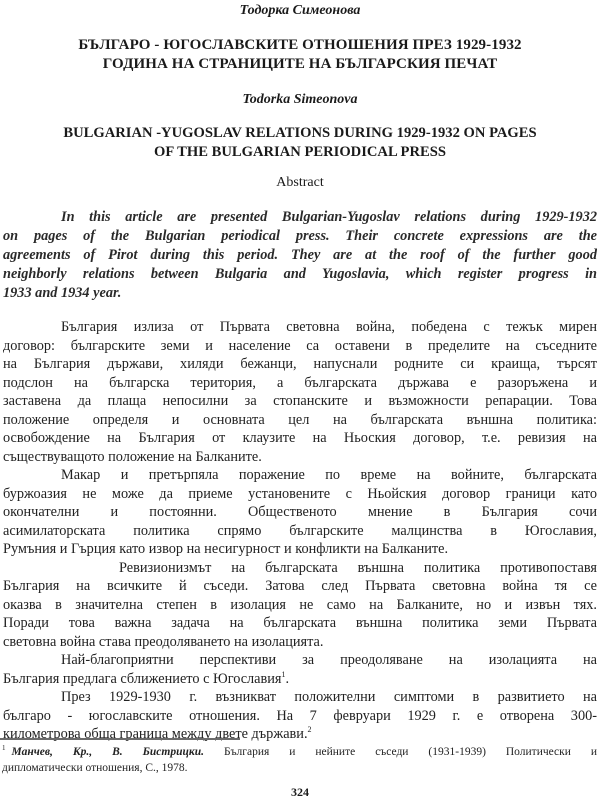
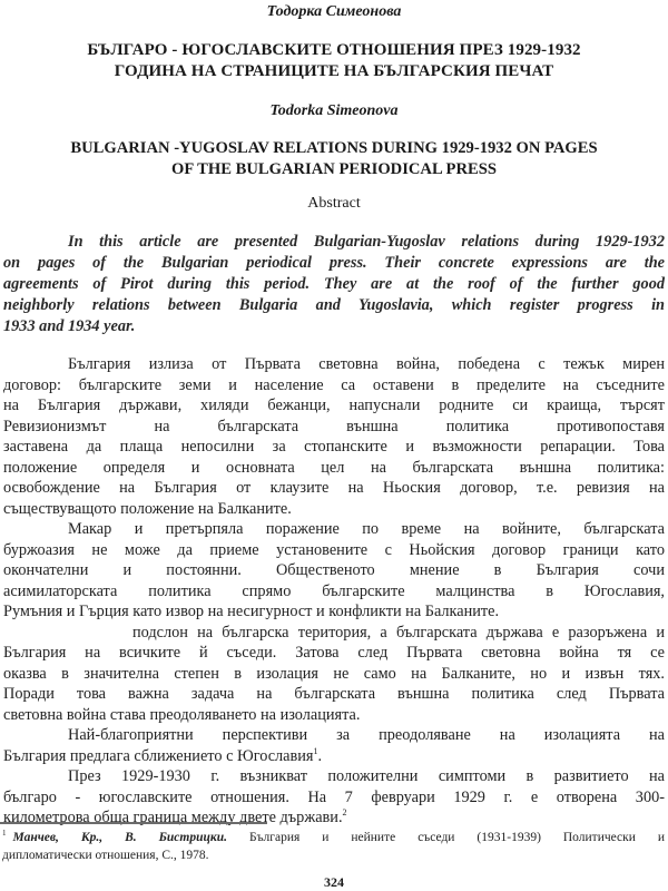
  Тодорка Симеонова
  БЪЛГАРО - ЮГОСЛАВСКИТЕ ОТНОШЕНИЯ ПРЕЗ 1929-1932
  ГОДИНА НА СТРАНИЦИТЕ НА БЪЛГАРСКИЯ ПЕЧАТ
  Todorka Simeonova
  BULGARIAN -YUGOSLAV RELATIONS DURING 1929-1932 ON PAGES
  OF THE BULGARIAN PERIODICAL PRESS
  Abstract
  In this article are presented Bulgarian-Yugoslav relations during 1929-1932
  on pages of the Bulgarian periodical press. Their concrete expressions are the
  agreements of Pirot during this period. They are at the roof of the further good
  neighborly relations between Bulgaria and Yugoslavia, which register progress in
  1933 and 1934 year.
  България излиза от Първата световна война, победена с тежък мирен
  договор: българските земи и население са оставени в пределите на съседните
  на България държави, хиляди бежанци, напуснали родните си краища, търсят
- подслон на българска територия, а българската държава е разоръжена и
+ Ревизионизмът на българската външна политика противопоставя
  заставена да плаща непосилни за стопанските и възможности репарации. Това
  положение определя и основната цел на българската външна политика:
  освобождение на България от клаузите на Ньоския договор, т.е. ревизия на
  съществуващото положение на Балканите.
  Макар и претърпяла поражение по време на войните, българската
  буржоазия не може да приеме установените с Ньойския договор граници като
  окончателни и постоянни. Общественото мнение в България сочи
  асимилаторската политика спрямо българските малцинства в Югославия,
  Румъния и Гърция като извор на несигурност и конфликти на Балканите.
- Ревизионизмът на българската външна политика противопоставя
+ подслон на българска територия, а българската държава е разоръжена и
  България на всичките й съседи. Затова след Първата световна война тя се
  оказва в значителна степен в изолация не само на Балканите, но и извън тях.
- Поради това важна задача на българската външна политика земи Първата
+ Поради това важна задача на българската външна политика след Първата
  световна война става преодоляването на изолацията.
  Най-благоприятни перспективи за преодоляване на изолацията на
  България предлага сближението с Югославия1.
  През 1929-1930 г. възникват положителни симптоми в развитието на
  българо - югославските отношения. На 7 февруари 1929 г. е отворена 300-
  километрова обща граница между двете държави.2
  1 Манчев, Кр., В. Бистрицки. България и нейните съседи (1931-1939) Политически и
  дипломатически отношения, С., 1978.
  324
